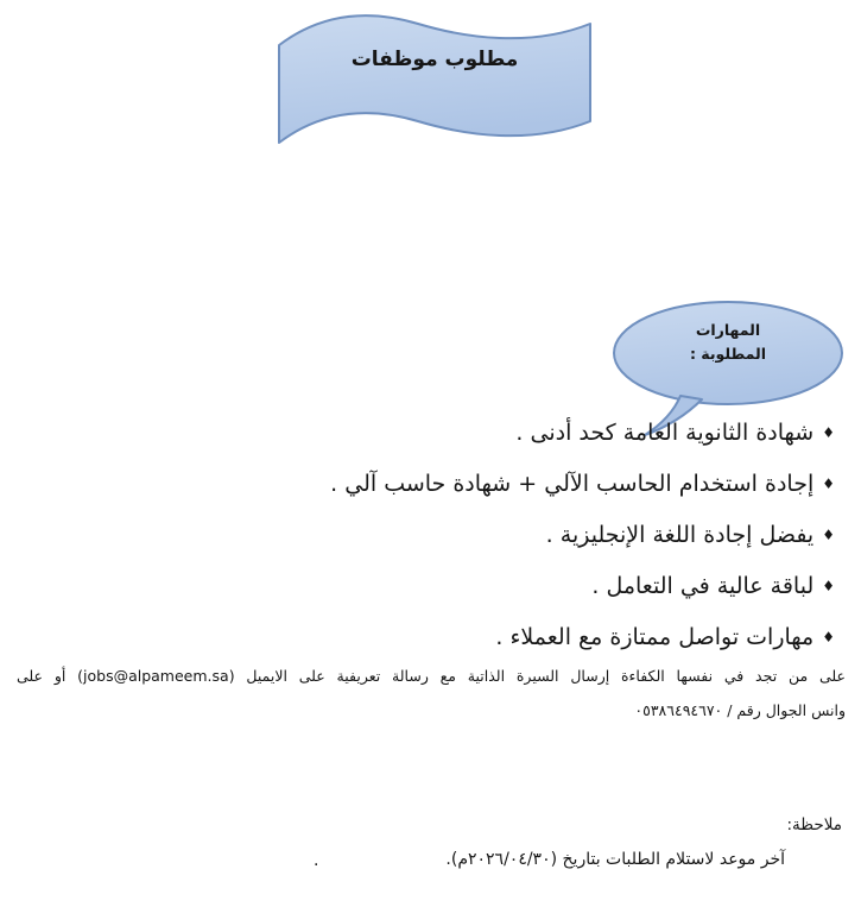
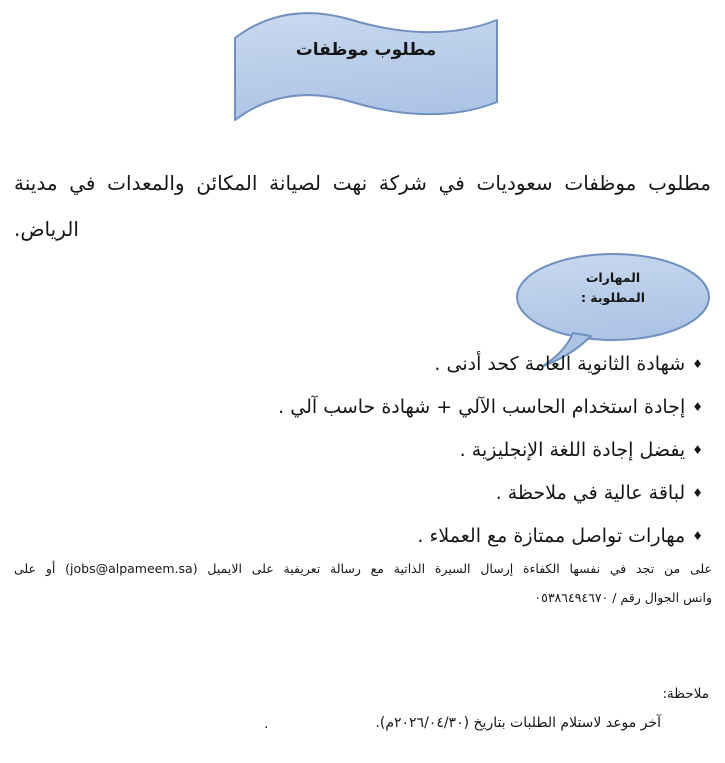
  مطلوب موظفات
+ مطلوب موظفات سعوديات في شركة نهت لصيانة المكائن والمعدات في مدينة
+ الرياض.
  المهارات
  المطلوبة :
  ♦شهادة الثانوية العامة كحد أدنى .
  ♦إجادة استخدام الحاسب الآلي + شهادة حاسب آلي .
  ♦يفضل إجادة اللغة الإنجليزية .
- ♦لباقة عالية في التعامل .
+ ♦لباقة عالية في ملاحظة .
  ♦مهارات تواصل ممتازة مع العملاء .
  على من تجد في نفسها الكفاءة إرسال السيرة الذاتية مع رسالة تعريفية على الايميل (jobs@alpameem.sa) أو على
  وانس الجوال رقم / ٠٥٣٨٦٤٩٤٦٧٠
  ملاحظة:
  آخر موعد لاستلام الطلبات بتاريخ (٢٠٢٦/٠٤/٣٠م).
  .
